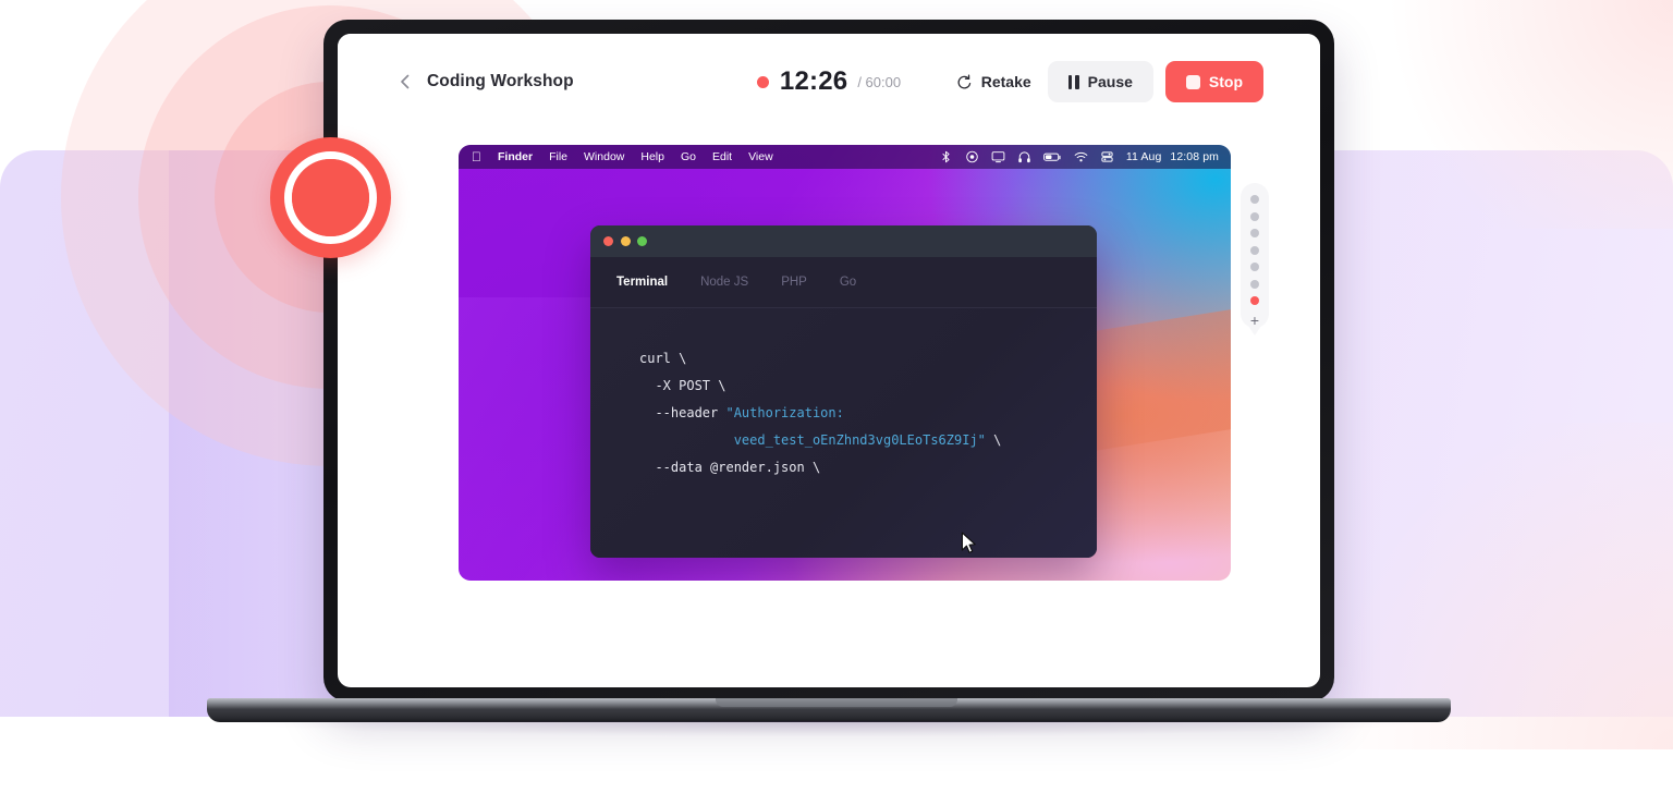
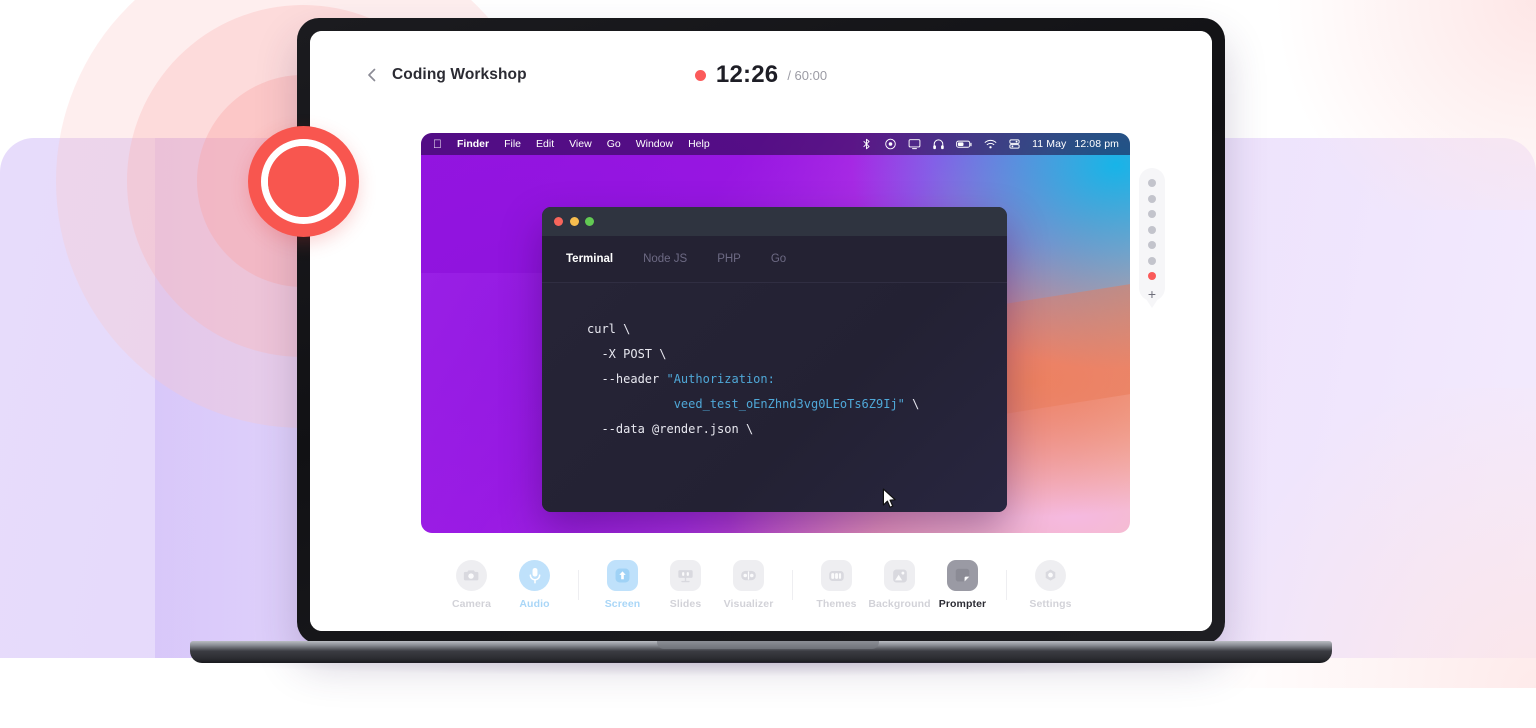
  Coding Workshop
  12:26
  / 60:00
- Retake
- Pause
- Stop
  
  Finder
  File
- Window
+ Edit
- Help
+ View
  Go
- Edit
+ Window
- View
+ Help
- 11 Aug
+ 11 May
  12:08 pm
  Terminal
  Node JS
  PHP
  Go
  curl \
  -X POST \
  --header "Authorization:
  veed_test_oEnZhnd3vg0LEoTs6Z9Ij" \
  --data @render.json \
  +
+ Camera
+ Audio
+ Screen
+ Slides
+ Visualizer
+ Themes
+ Background
+ Prompter
+ Settings
